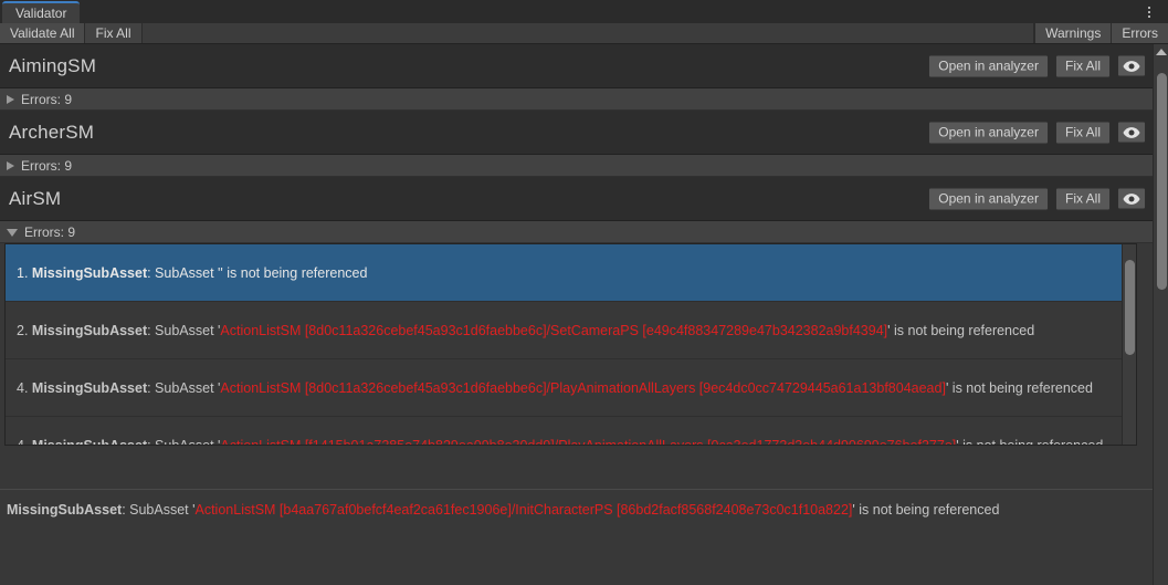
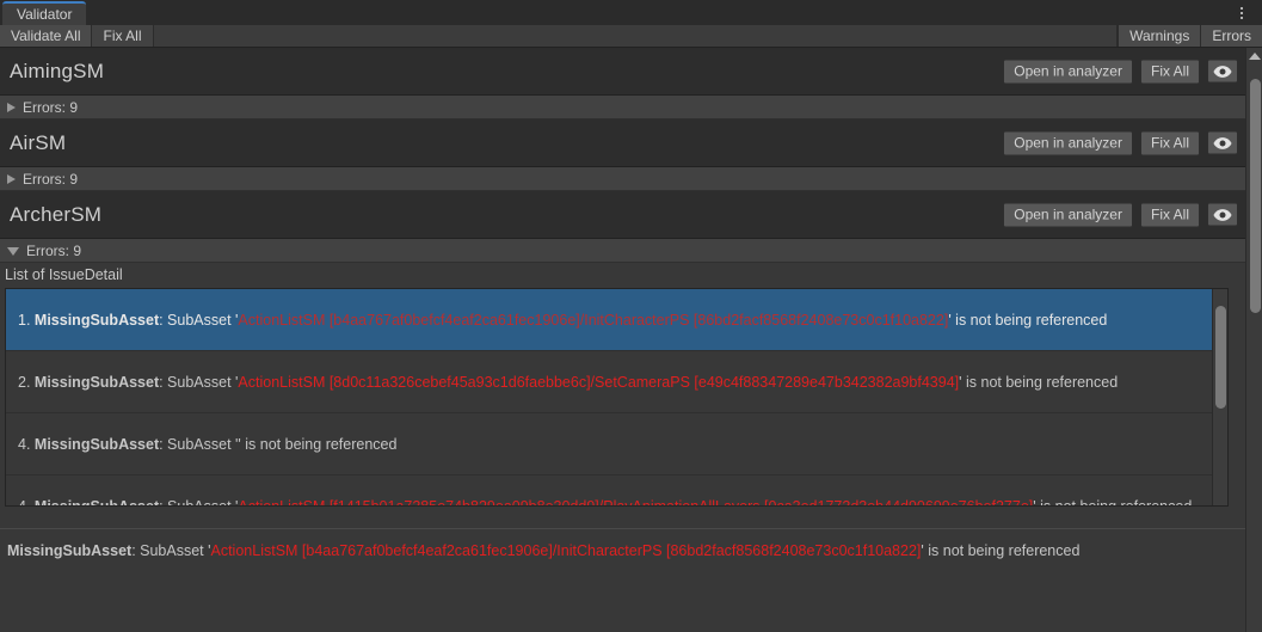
  Validator
  Validate All
  Fix All
  Warnings
  Errors
  AimingSM
  Open in analyzer
  Fix All
  Errors: 9
- ArcherSM
+ AirSM
  Open in analyzer
  Fix All
  Errors: 9
- AirSM
+ ArcherSM
  Open in analyzer
  Fix All
  Errors: 9
+ List of IssueDetail
  1.
  MissingSubAsset
  : SubAsset '
+ ActionListSM [b4aa767af0befcf4eaf2ca61fec1906e]/InitCharacterPS [86bd2facf8568f2408e73c0c1f10a822]
  ' is not being referenced
  2.
  MissingSubAsset
  : SubAsset '
  ActionListSM [8d0c11a326cebef45a93c1d6faebbe6c]/SetCameraPS [e49c4f88347289e47b342382a9bf4394]
  ' is not being referenced
  4.
  MissingSubAsset
  : SubAsset '
- ActionListSM [8d0c11a326cebef45a93c1d6faebbe6c]/PlayAnimationAllLayers [9ec4dc0cc74729445a61a13bf804aead]
  ' is not being referenced
  MissingSubAsset: SubAsset 'ActionListSM [b4aa767af0befcf4eaf2ca61fec1906e]/InitCharacterPS [86bd2facf8568f2408e73c0c1f10a822]' is not being referenced
